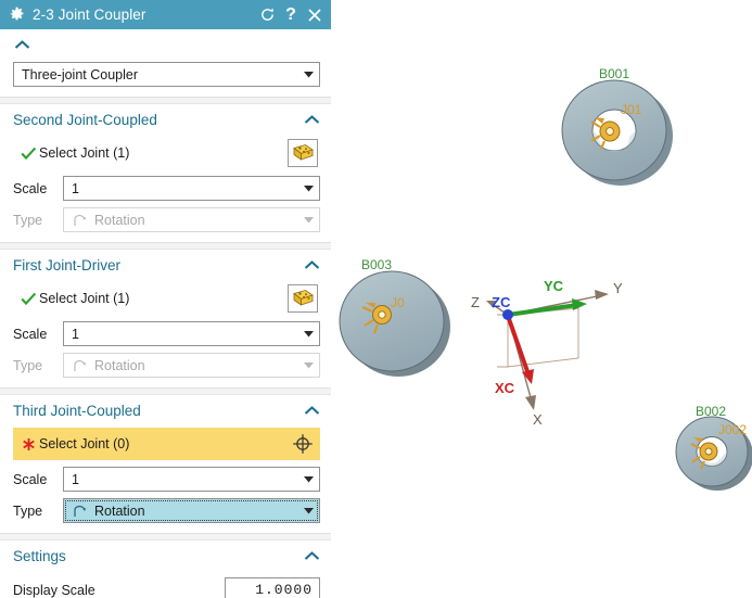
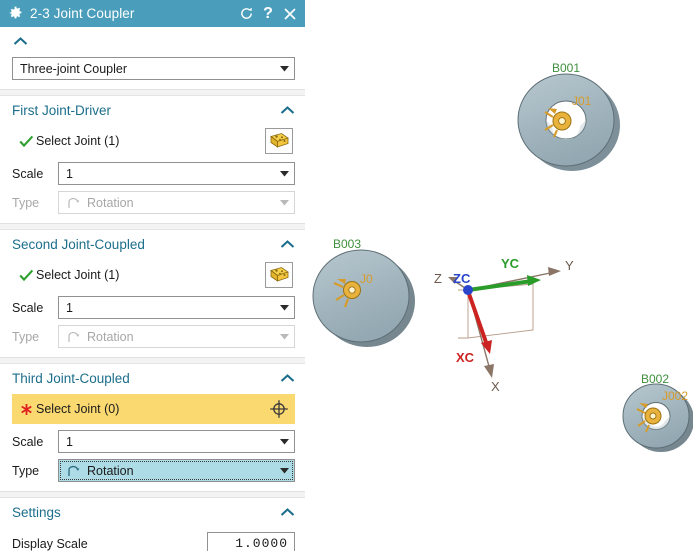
  2-3 Joint Coupler
  ?
  Three-joint Coupler
- Second Joint-Coupled
+ First Joint-Driver
  Select Joint (1)
  Scale
  1
  Type
  Rotation
- First Joint-Driver
+ Second Joint-Coupled
  Select Joint (1)
  Scale
  1
  Type
  Rotation
  Third Joint-Coupled
  Select Joint (0)
  Scale
  1
  Type
  Rotation
  Settings
  Display Scale
  1.0000
  B001
  J01
  B003
  J0
  B002
  J002
  Y
  X
  Z
  YC
  XC
  ZC
